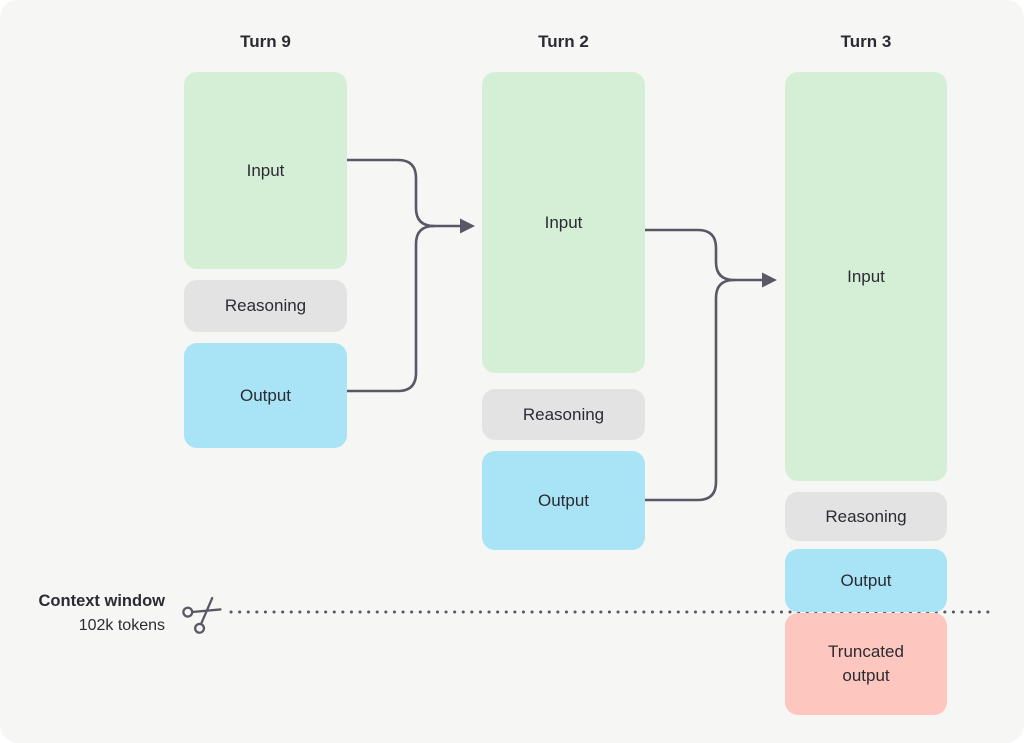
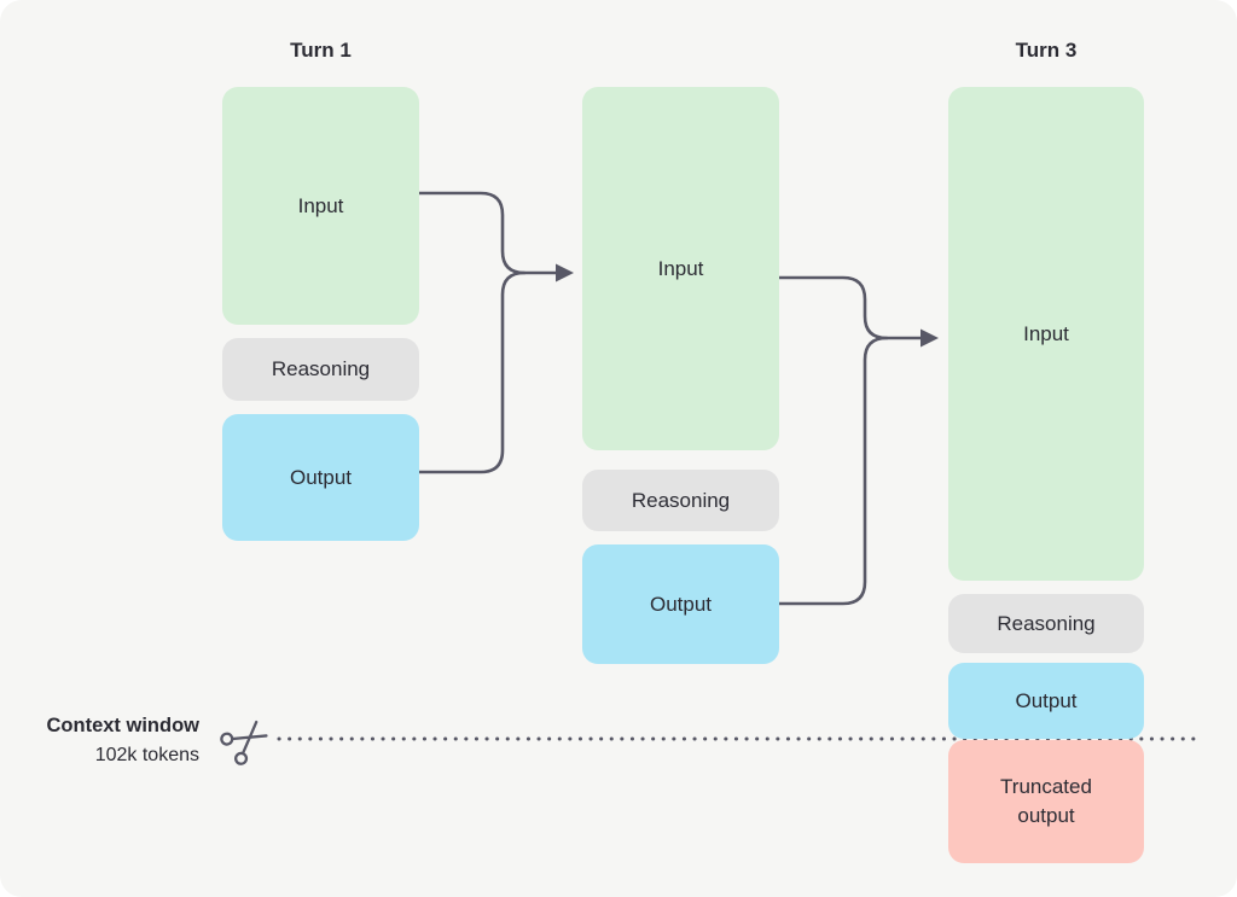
- Turn 9
+ Turn 1
- Turn 2
  Turn 3
  Input
  Reasoning
  Output
  Input
  Reasoning
  Output
  Input
  Reasoning
  Output
  Truncated output
  Context window
  102k tokens
